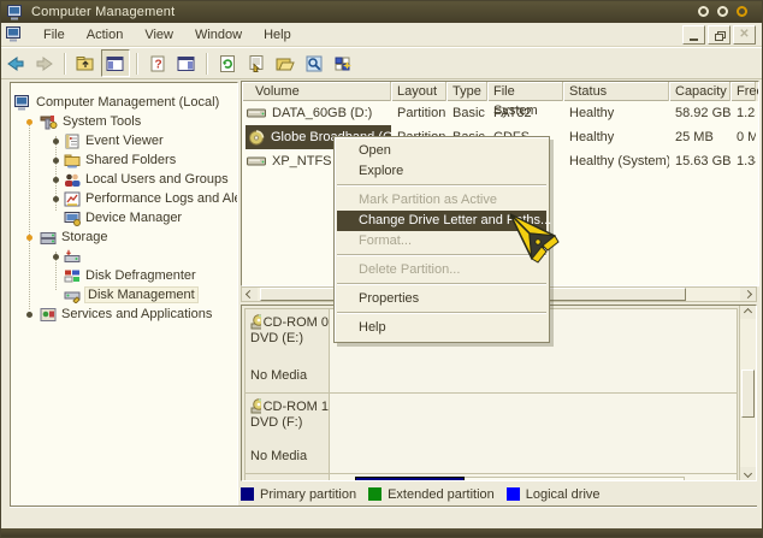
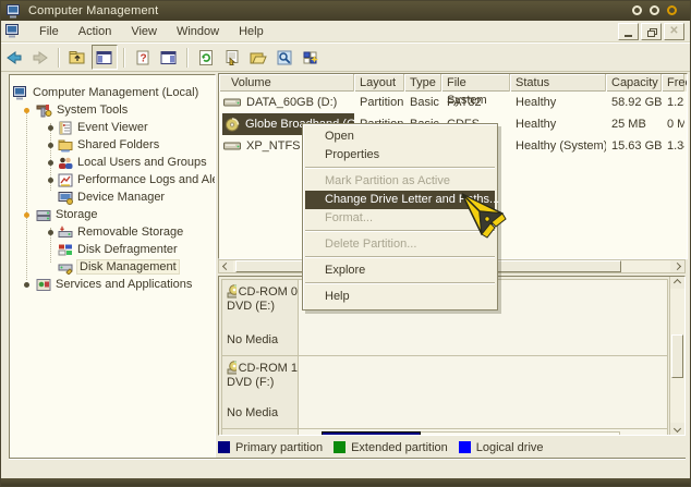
  Computer Management
  File
  Action
  View
  Window
  Help
  ✕
  ?
  Computer Management (Local)
  System Tools
  Event Viewer
  Shared Folders
  Local Users and Groups
  Performance Logs and Al
  Device Manager
  Storage
+ Removable Storage
  Disk Defragmenter
  Disk Management
  Services and Applications
  Volume
  Layout
  Type
  File System
  Status
  Capacity
  Fre
  DATA_60GB (D:)
  Partition
  Basic
  FAT32
  Healthy
  58.92 GB
  1.2
  Healthy
  25 MB
  Healthy (System)
  15.63 GB
  1.3
  CD-ROM 0
  DVD (E:)
  No Media
  CD-ROM 1
  DVD (F:)
  No Media
  Primary partition
  Extended partition
  Logical drive
  Open
- Explore
+ Properties
  Mark Partition as Active
  Change Drive Letter and Phs...
  Format...
  Delete Partition...
- Properties
+ Explore
  Help
